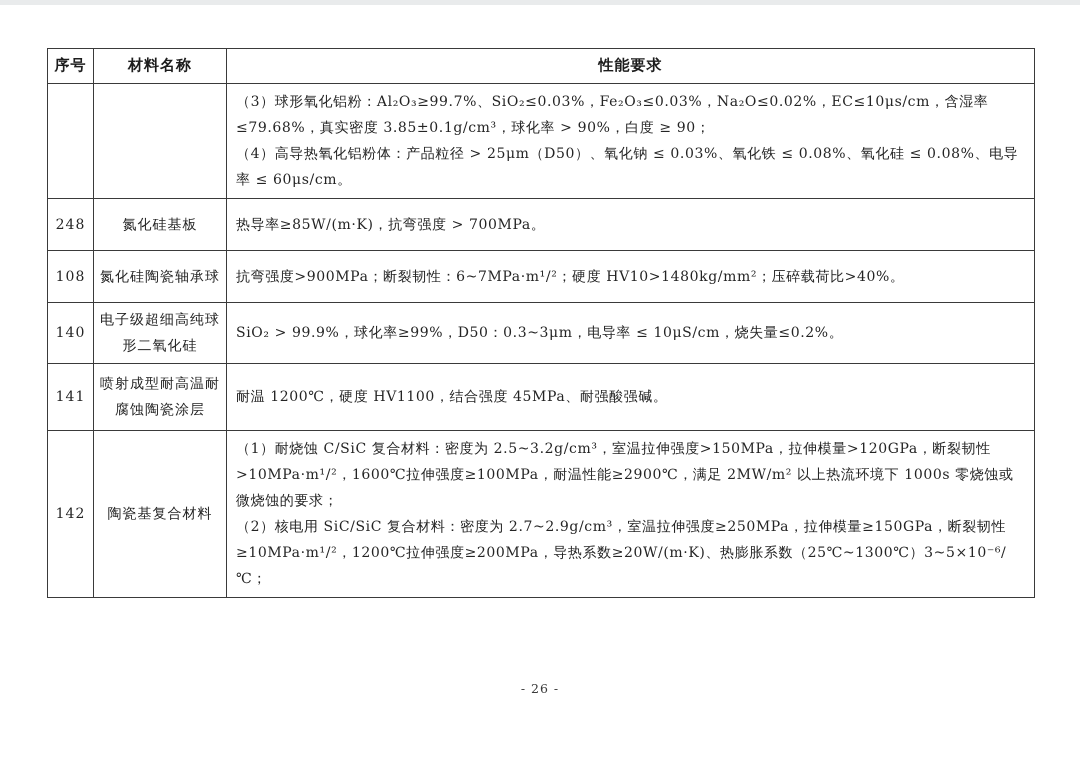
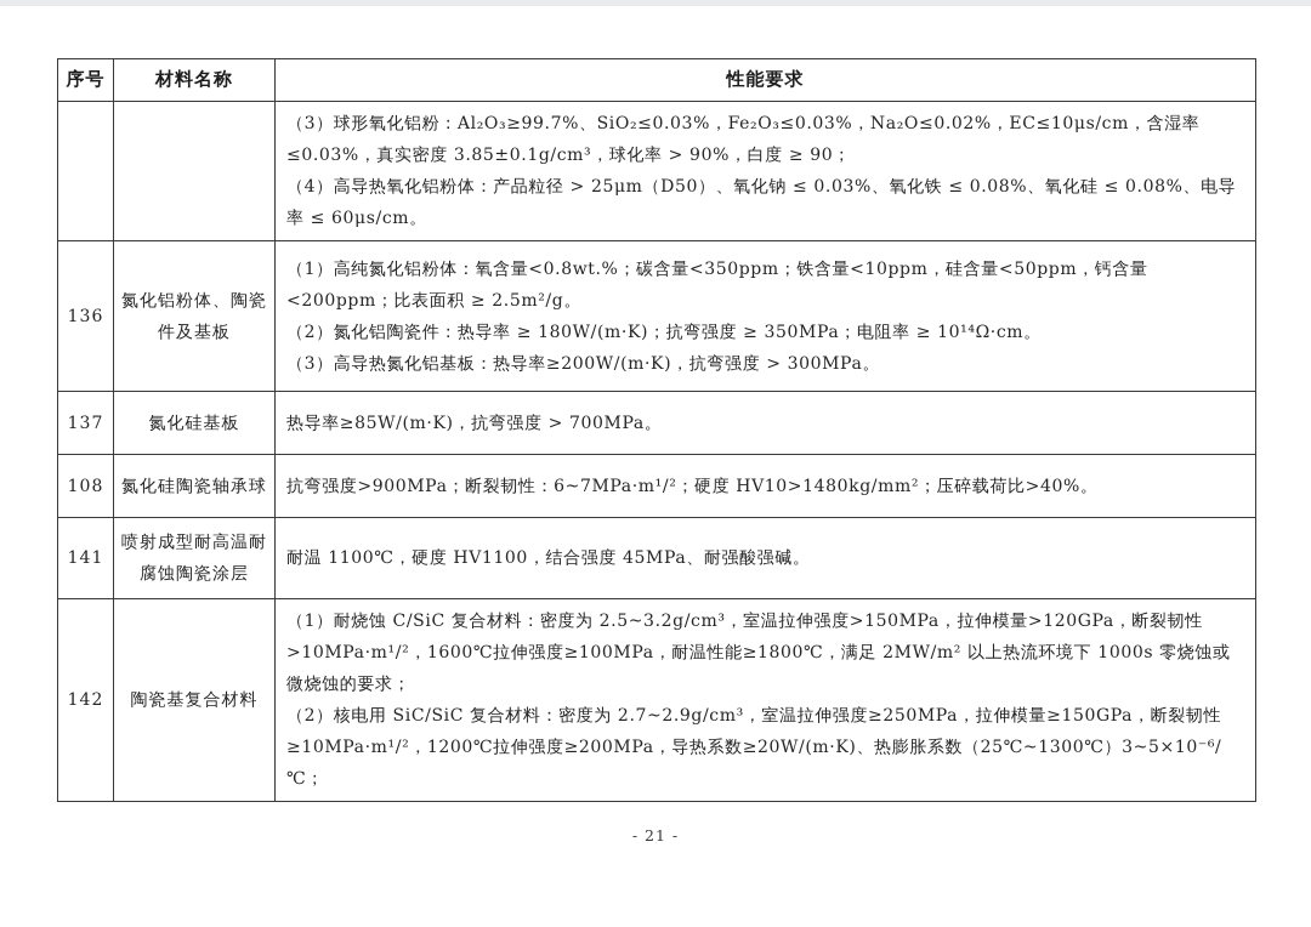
  序号	材料名称	性能要求
- 		（3）球形氧化铝粉：Al₂O₃≥99.7%、SiO₂≤0.03%，Fe₂O₃≤0.03%，Na₂O≤0.02%，EC≤10μs/cm，含湿率≤79.68%，真实密度 3.85±0.1g/cm³，球化率 > 90%，白度 ≥ 90； （4）高导热氧化铝粉体：产品粒径 > 25μm（D50）、氧化钠 ≤ 0.03%、氧化铁 ≤ 0.08%、氧化硅 ≤ 0.08%、电导率 ≤ 60μs/cm。
+ 		（3）球形氧化铝粉：Al₂O₃≥99.7%、SiO₂≤0.03%，Fe₂O₃≤0.03%，Na₂O≤0.02%，EC≤10μs/cm，含湿率≤0.03%，真实密度 3.85±0.1g/cm³，球化率 > 90%，白度 ≥ 90； （4）高导热氧化铝粉体：产品粒径 > 25μm（D50）、氧化钠 ≤ 0.03%、氧化铁 ≤ 0.08%、氧化硅 ≤ 0.08%、电导率 ≤ 60μs/cm。
+ 136	氮化铝粉体、陶瓷件及基板	（1）高纯氮化铝粉体：氧含量<0.8wt.%；碳含量<350ppm；铁含量<10ppm，硅含量<50ppm，钙含量<200ppm；比表面积 ≥ 2.5m²/g。 （2）氮化铝陶瓷件：热导率 ≥ 180W/(m·K)；抗弯强度 ≥ 350MPa；电阻率 ≥ 10¹⁴Ω·cm。 （3）高导热氮化铝基板：热导率≥200W/(m·K)，抗弯强度 > 300MPa。
- 248	氮化硅基板	热导率≥85W/(m·K)，抗弯强度 > 700MPa。
+ 137	氮化硅基板	热导率≥85W/(m·K)，抗弯强度 > 700MPa。
  108	氮化硅陶瓷轴承球	抗弯强度>900MPa；断裂韧性：6~7MPa·m¹/²；硬度 HV10>1480kg/mm²；压碎载荷比>40%。
- 140	电子级超细高纯球形二氧化硅	SiO₂ > 99.9%，球化率≥99%，D50：0.3~3μm，电导率 ≤ 10μS/cm，烧失量≤0.2%。
- 141	喷射成型耐高温耐腐蚀陶瓷涂层	耐温 1200℃，硬度 HV1100，结合强度 45MPa、耐强酸强碱。
+ 141	喷射成型耐高温耐腐蚀陶瓷涂层	耐温 1100℃，硬度 HV1100，结合强度 45MPa、耐强酸强碱。
- 142	陶瓷基复合材料	（1）耐烧蚀 C/SiC 复合材料：密度为 2.5~3.2g/cm³，室温拉伸强度>150MPa，拉伸模量>120GPa，断裂韧性>10MPa·m¹/²，1600℃拉伸强度≥100MPa，耐温性能≥2900℃，满足 2MW/m² 以上热流环境下 1000s 零烧蚀或微烧蚀的要求； （2）核电用 SiC/SiC 复合材料：密度为 2.7~2.9g/cm³，室温拉伸强度≥250MPa，拉伸模量≥150GPa，断裂韧性≥10MPa·m¹/²，1200℃拉伸强度≥200MPa，导热系数≥20W/(m·K)、热膨胀系数（25℃~1300℃）3~5×10⁻⁶/℃；
+ 142	陶瓷基复合材料	（1）耐烧蚀 C/SiC 复合材料：密度为 2.5~3.2g/cm³，室温拉伸强度>150MPa，拉伸模量>120GPa，断裂韧性>10MPa·m¹/²，1600℃拉伸强度≥100MPa，耐温性能≥1800℃，满足 2MW/m² 以上热流环境下 1000s 零烧蚀或微烧蚀的要求； （2）核电用 SiC/SiC 复合材料：密度为 2.7~2.9g/cm³，室温拉伸强度≥250MPa，拉伸模量≥150GPa，断裂韧性≥10MPa·m¹/²，1200℃拉伸强度≥200MPa，导热系数≥20W/(m·K)、热膨胀系数（25℃~1300℃）3~5×10⁻⁶/℃；
- - 26 -
+ - 21 -
